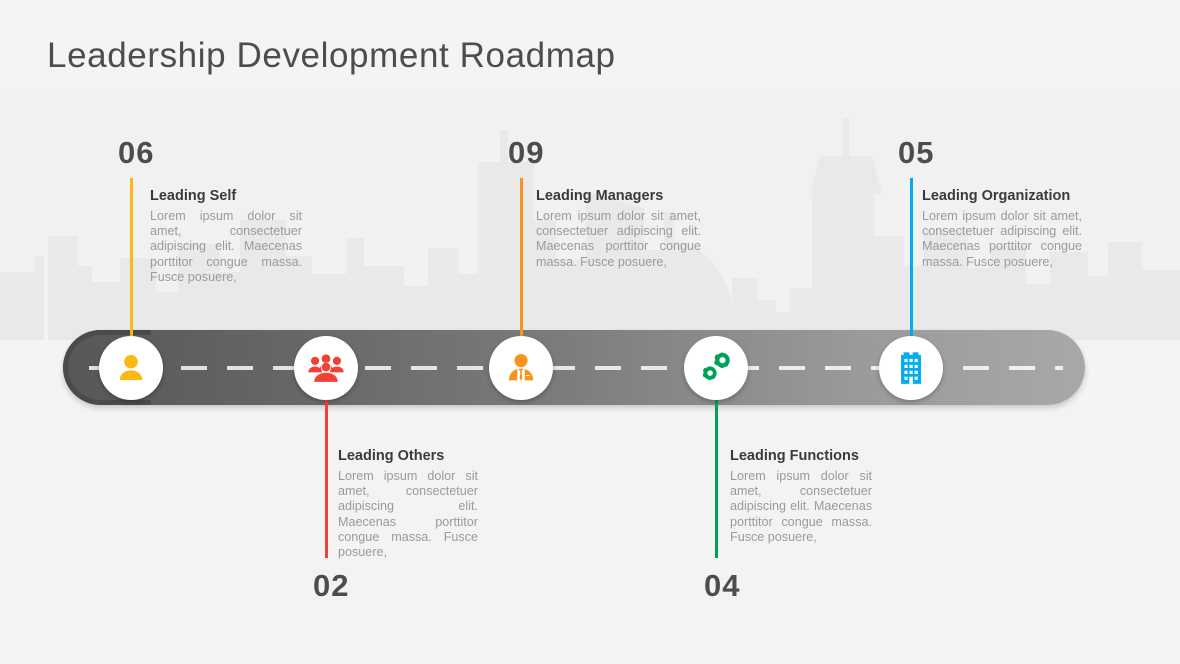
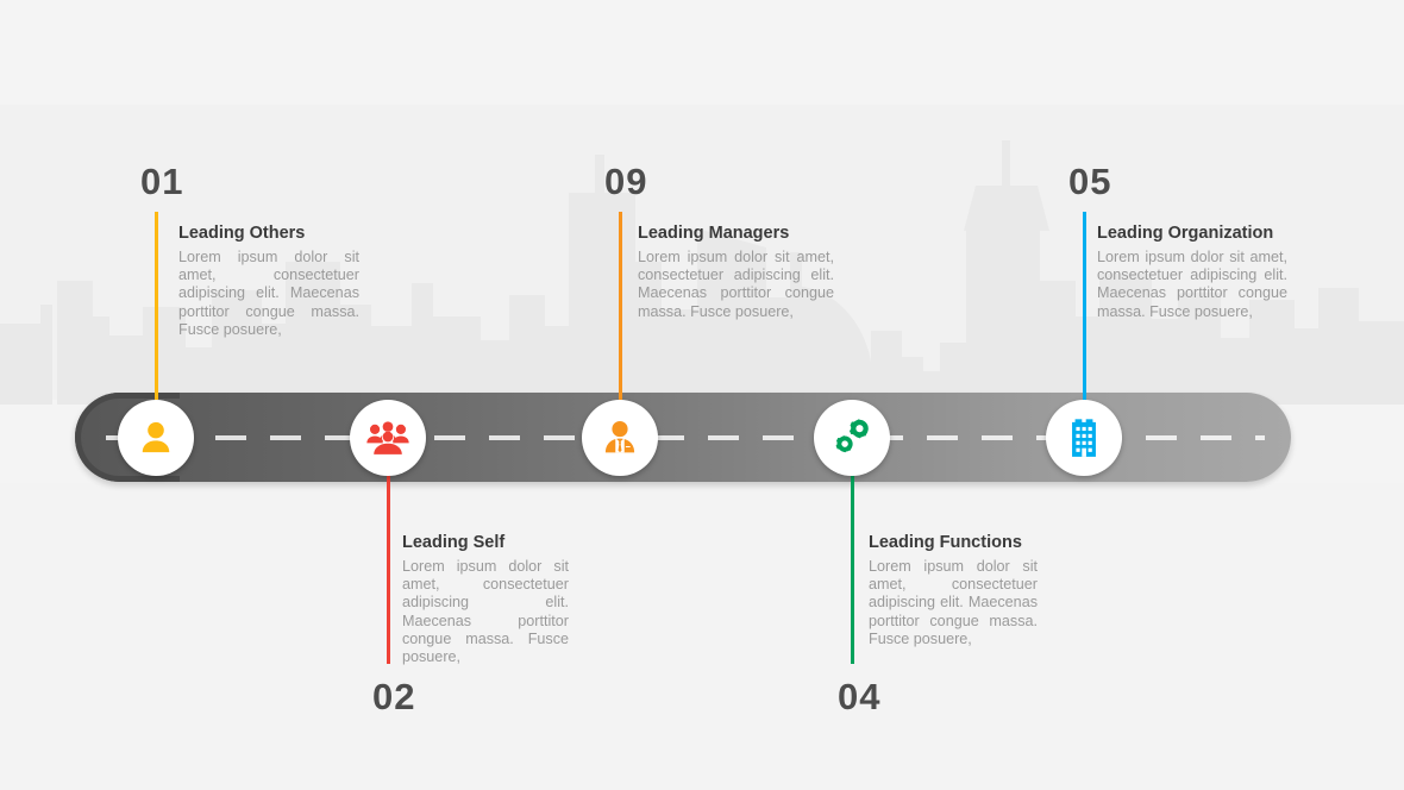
- Leadership Development Roadmap
- 06
+ 01
- Leading Self
+ Leading Others
  Lorem ipsum dolor sit amet, consectetuer adipiscing elit. Maecenas porttitor congue massa. Fusce posuere,
  02
- Leading Others
+ Leading Self
  Lorem ipsum dolor sit amet, consectetuer adipiscing elit. Maecenas porttitor congue massa. Fusce posuere,
  09
  Leading Managers
  Lorem ipsum dolor sit amet, consectetuer adipiscing elit. Maecenas porttitor congue massa. Fusce posuere,
  04
  Leading Functions
  Lorem ipsum dolor sit amet, consectetuer adipiscing elit. Maecenas porttitor congue massa. Fusce posuere,
  05
  Leading Organization
  Lorem ipsum dolor sit amet, consectetuer adipiscing elit. Maecenas porttitor congue massa. Fusce posuere,
